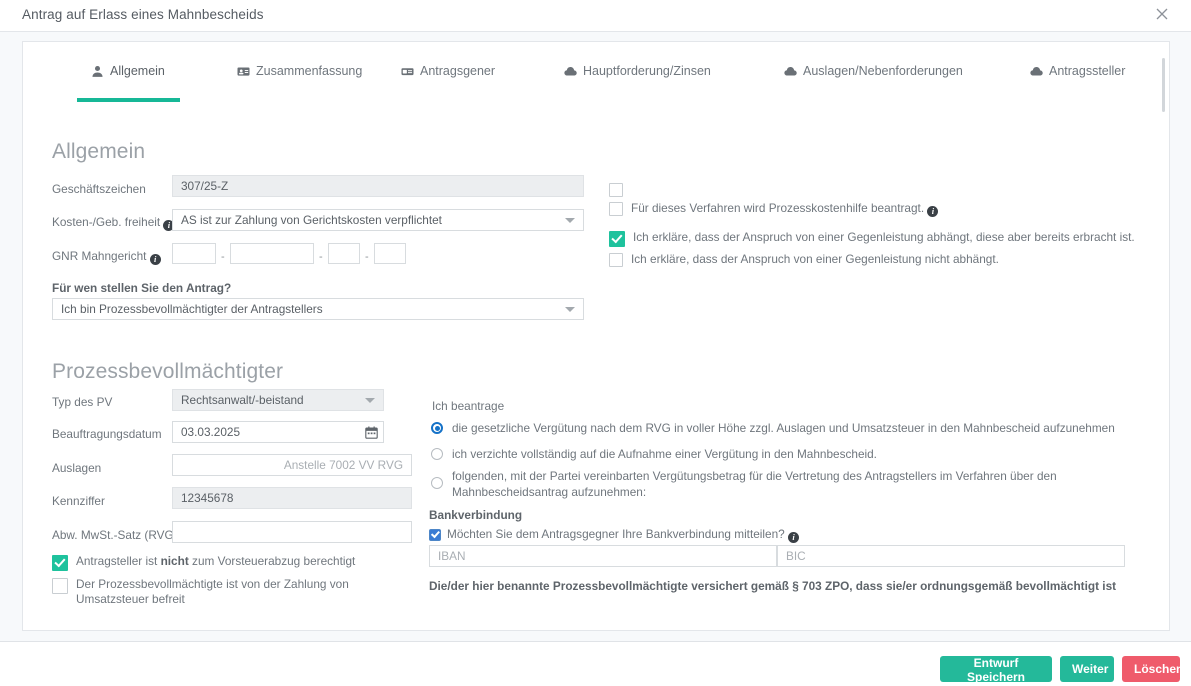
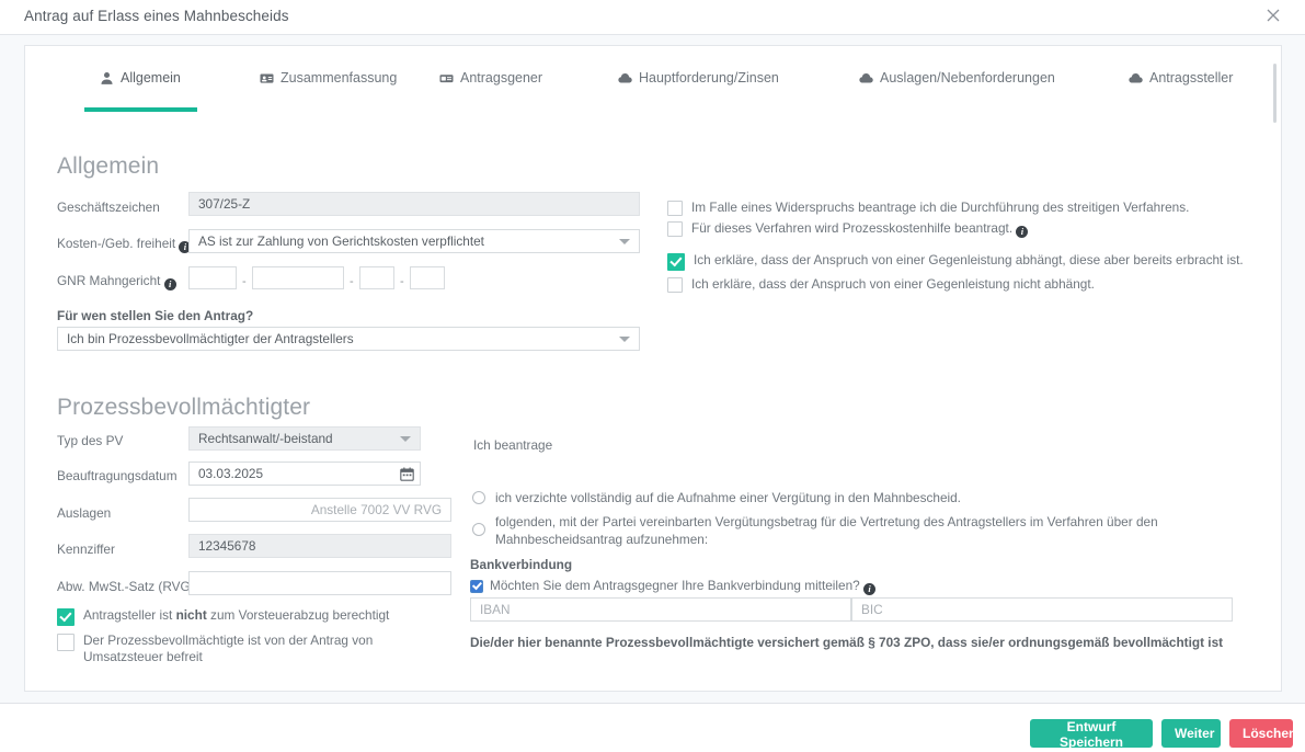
  Antrag auf Erlass eines Mahnbescheids
  Allgemein
  Zusammenfassung
  Antragsgener
  Hauptforderung/Zinsen
  Auslagen/Nebenforderungen
  Antragssteller
  Allgemein
  Geschäftszeichen
  307/25-Z
  Kosten-/Geb. freiheit i
  AS ist zur Zahlung von Gerichtskosten verpflichtet
  GNR Mahngericht i
  -
  -
  -
+ Im Falle eines Widerspruchs beantrage ich die Durchführung des streitigen Verfahrens.
  Für dieses Verfahren wird Prozesskostenhilfe beantragt. i
  Ich erkläre, dass der Anspruch von einer Gegenleistung abhängt, diese aber bereits erbracht ist.
  Ich erkläre, dass der Anspruch von einer Gegenleistung nicht abhängt.
  Für wen stellen Sie den Antrag?
  Ich bin Prozessbevollmächtigter der Antragstellers
  Prozessbevollmächtigter
  Typ des PV
  Rechtsanwalt/-beistand
  Beauftragungsdatum
  03.03.2025
  Auslagen
  Anstelle 7002 VV RVG
  Kennziffer
  12345678
  Abw. MwSt.-Satz (RVG
  Antragsteller ist nicht zum Vorsteuerabzug berechtigt
- Der Prozessbevollmächtigte ist von der Zahlung von Umsatzsteuer befreit
+ Der Prozessbevollmächtigte ist von der Antrag von Umsatzsteuer befreit
  Ich beantrage
- die gesetzliche Vergütung nach dem RVG in voller Höhe zzgl. Auslagen und Umsatzsteuer in den Mahnbescheid aufzunehmen
  ich verzichte vollständig auf die Aufnahme einer Vergütung in den Mahnbescheid.
  folgenden, mit der Partei vereinbarten Vergütungsbetrag für die Vertretung des Antragstellers im Verfahren über den Mahnbescheidsantrag aufzunehmen:
  Bankverbindung
  Möchten Sie dem Antragsgegner Ihre Bankverbindung mitteilen? i
  IBAN
  BIC
  Die/der hier benannte Prozessbevollmächtigte versichert gemäß § 703 ZPO, dass sie/er ordnungsgemäß bevollmächtigt ist
  Entwurf Speichern
  Weiter
  Löschen
